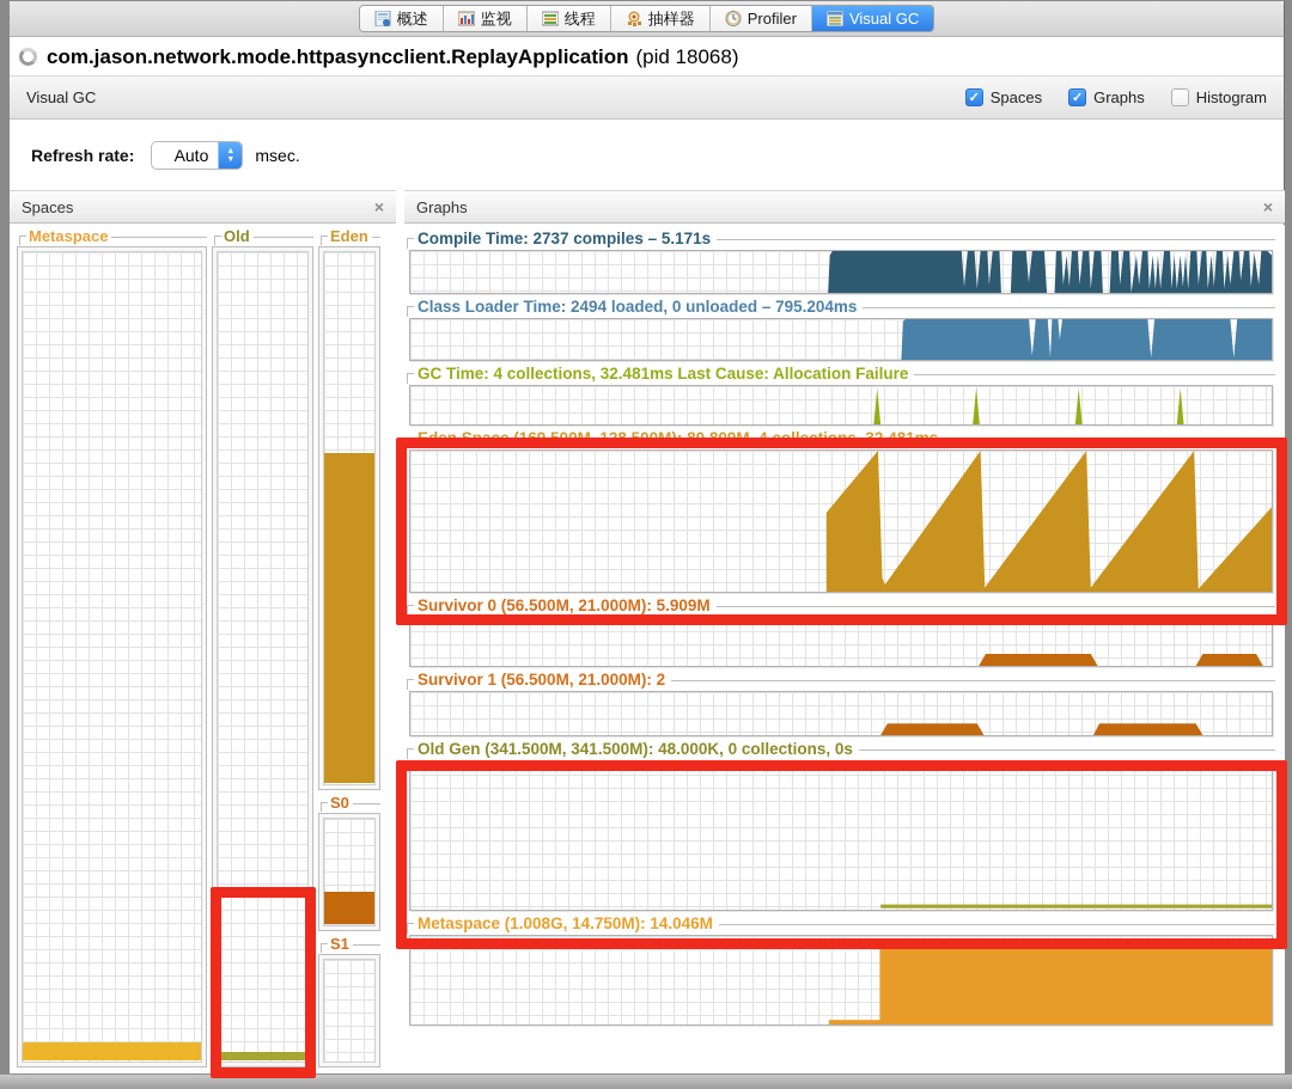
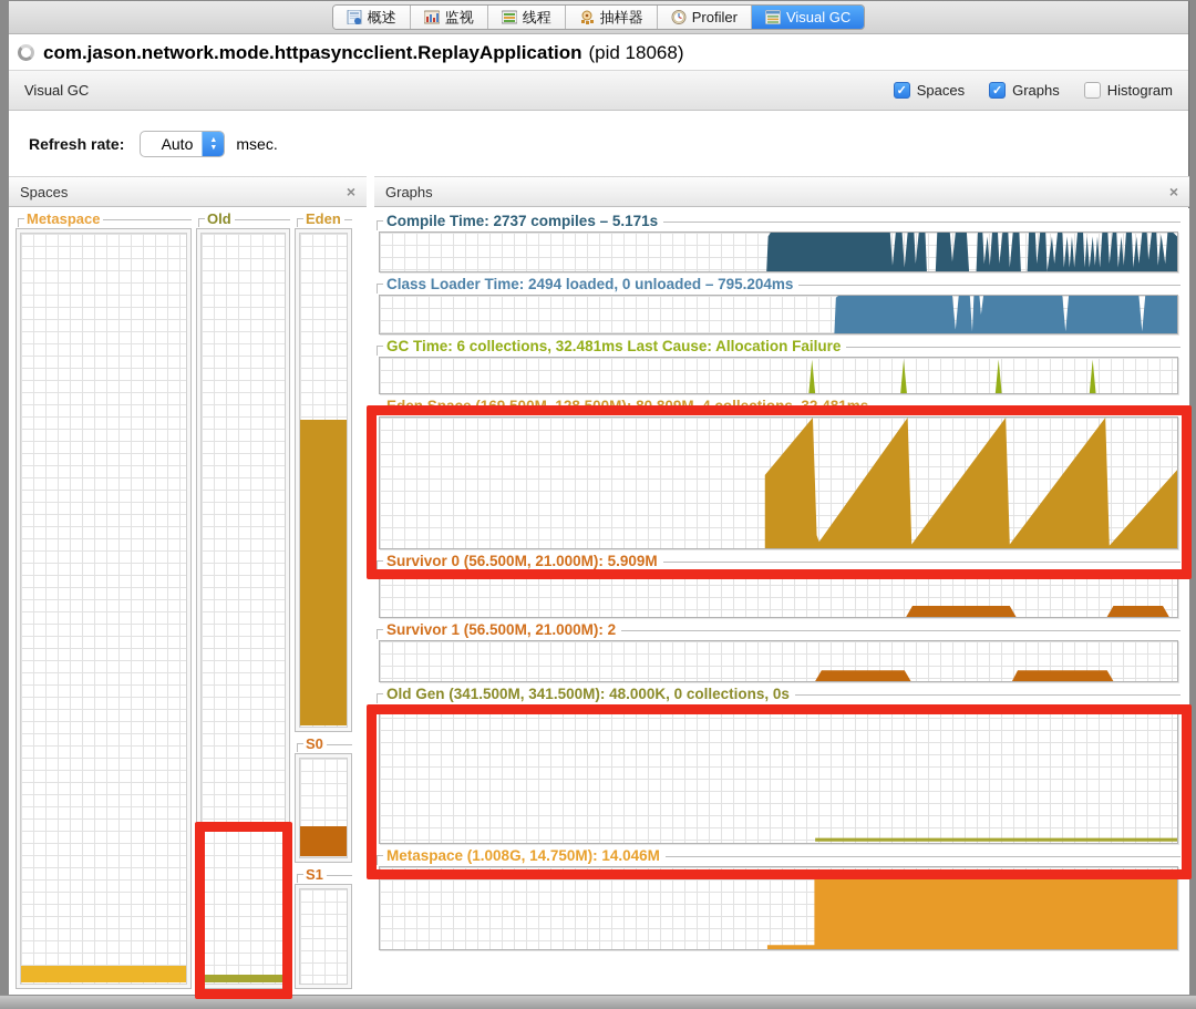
  概述
  监视
  线程
  抽样器
  Profiler
  Visual GC
  com.jason.network.mode.httpasyncclient.ReplayApplication
  (pid 18068)
  Visual GC
  Spaces
  Graphs
  Histogram
  Refresh rate:
  Auto
  msec.
  Spaces
  ×
  Metaspace
  Old
  Eden
  S0
  S1
  Graphs
  ×
  Compile Time: 2737 compiles – 5.171s
  Class Loader Time: 2494 loaded, 0 unloaded – 795.204ms
- GC Time: 4 collections, 32.481ms Last Cause: Allocation Failure
+ GC Time: 6 collections, 32.481ms Last Cause: Allocation Failure
  Eden Space (169.500M, 128.500M): 80.809M, 4 collections, 32.481ms
  Survivor 0 (56.500M, 21.000M): 5.909M
  Survivor 1 (56.500M, 21.000M): 2
  Old Gen (341.500M, 341.500M): 48.000K, 0 collections, 0s
  Metaspace (1.008G, 14.750M): 14.046M
